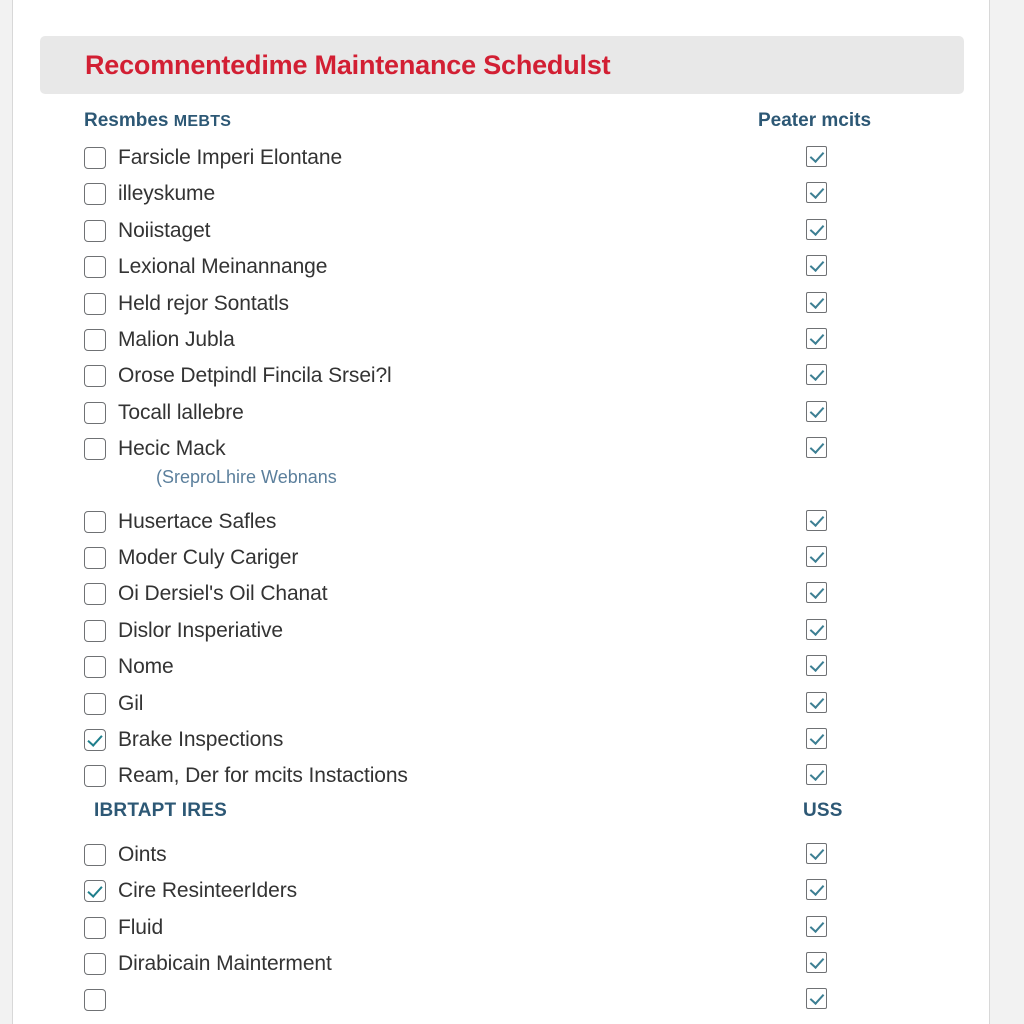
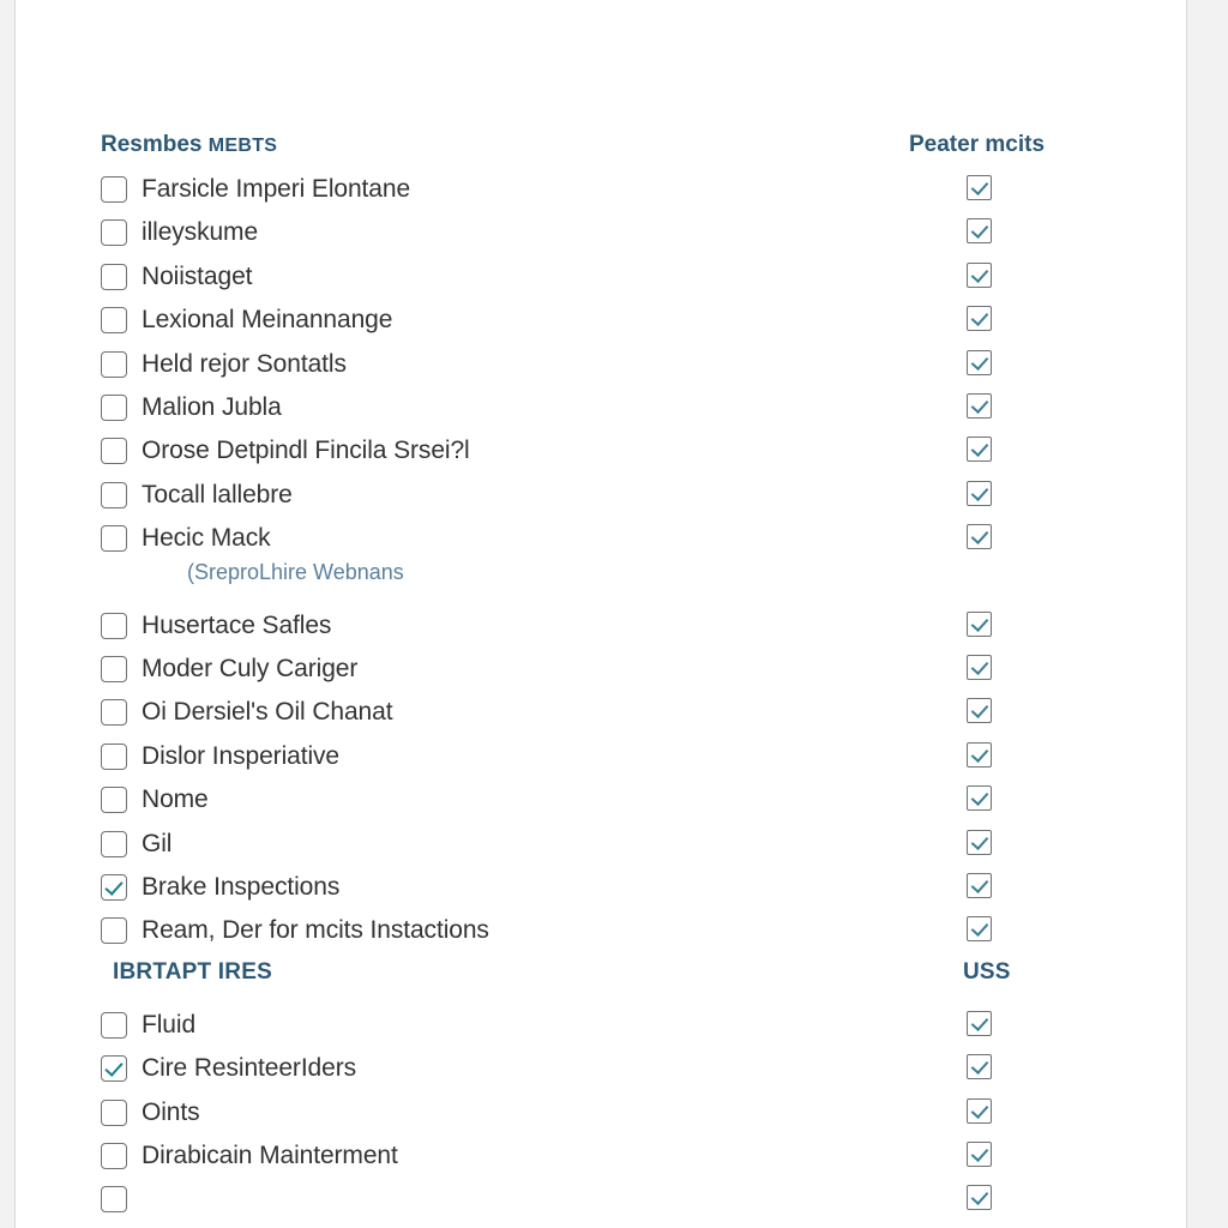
- Recomnentedime Maintenance Schedulst
  Resmbes MEBTS
  Peater mcits
  Farsicle Imperi Elontane
  illeyskume
  Noiistaget
  Lexional Meinannange
  Held rejor Sontatls
  Malion Jubla
  Orose Detpindl Fincila Srsei?l
  Tocall lallebre
  Hecic Mack
  (SreproLhire Webnans
  Husertace Safles
  Moder Culy Cariger
  Oi Dersiel's Oil Chanat
  Dislor Insperiative
  Nome
  Gil
  Brake Inspections
  Ream, Der for mcits Instactions
  IBRTAPT IRES
  USS
- Oints
+ Fluid
  Cire ResinteerIders
- Fluid
+ Oints
  Dirabicain Mainterment
